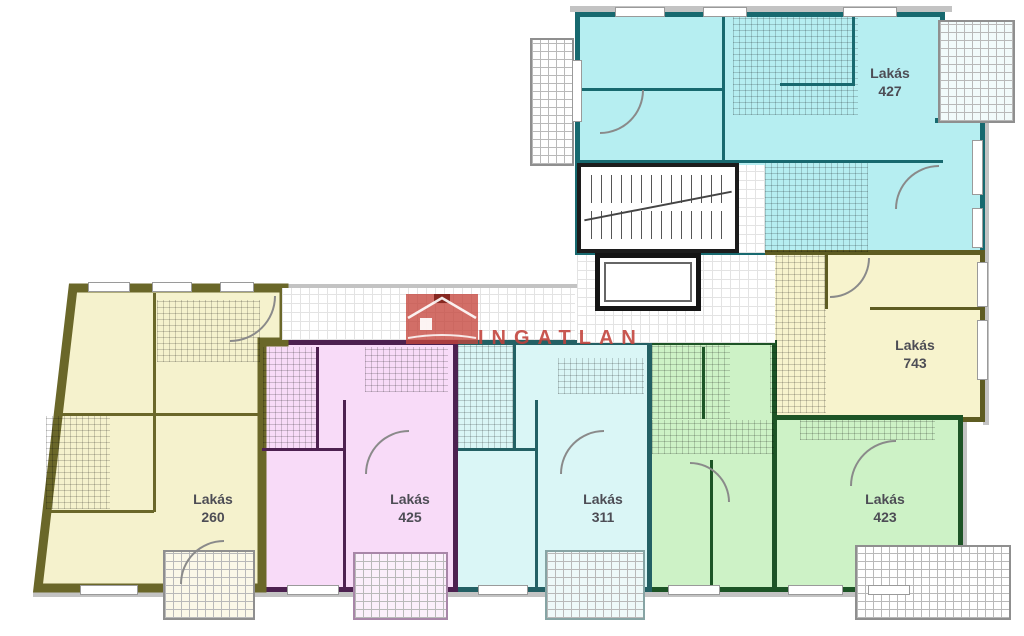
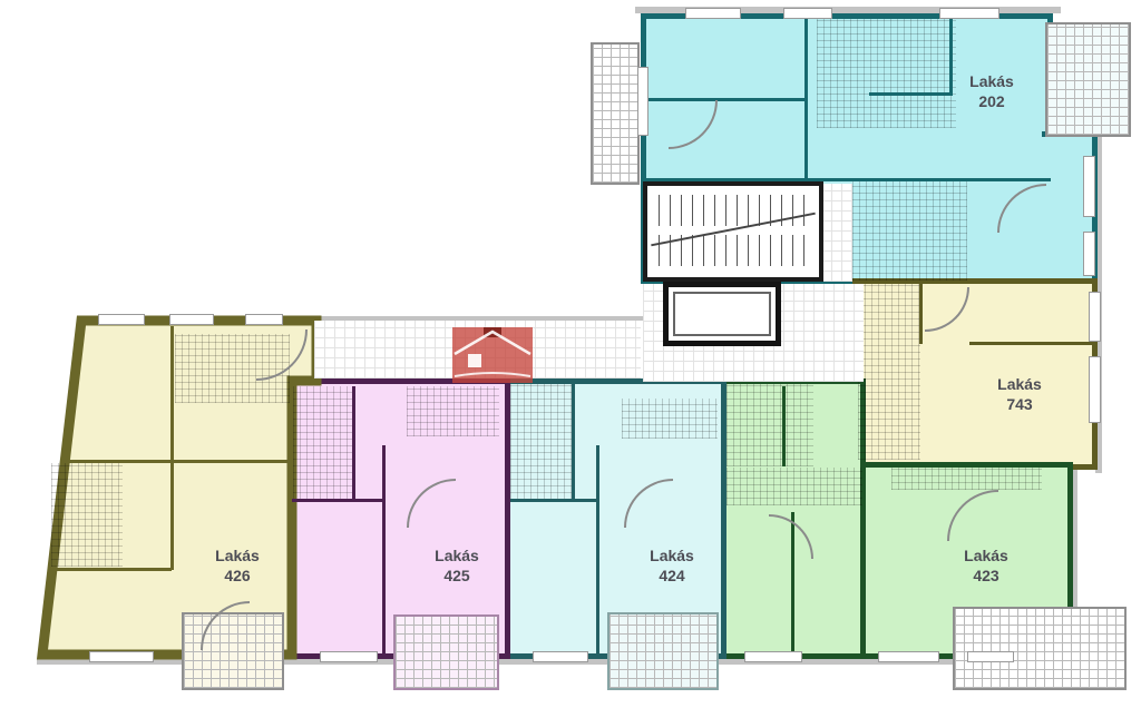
  Lakás
- 427
+ 202
  Lakás
  743
  Lakás
  423
  Lakás
- 311
+ 424
  Lakás
  425
  Lakás
- 260
+ 426
- INGATLAN
